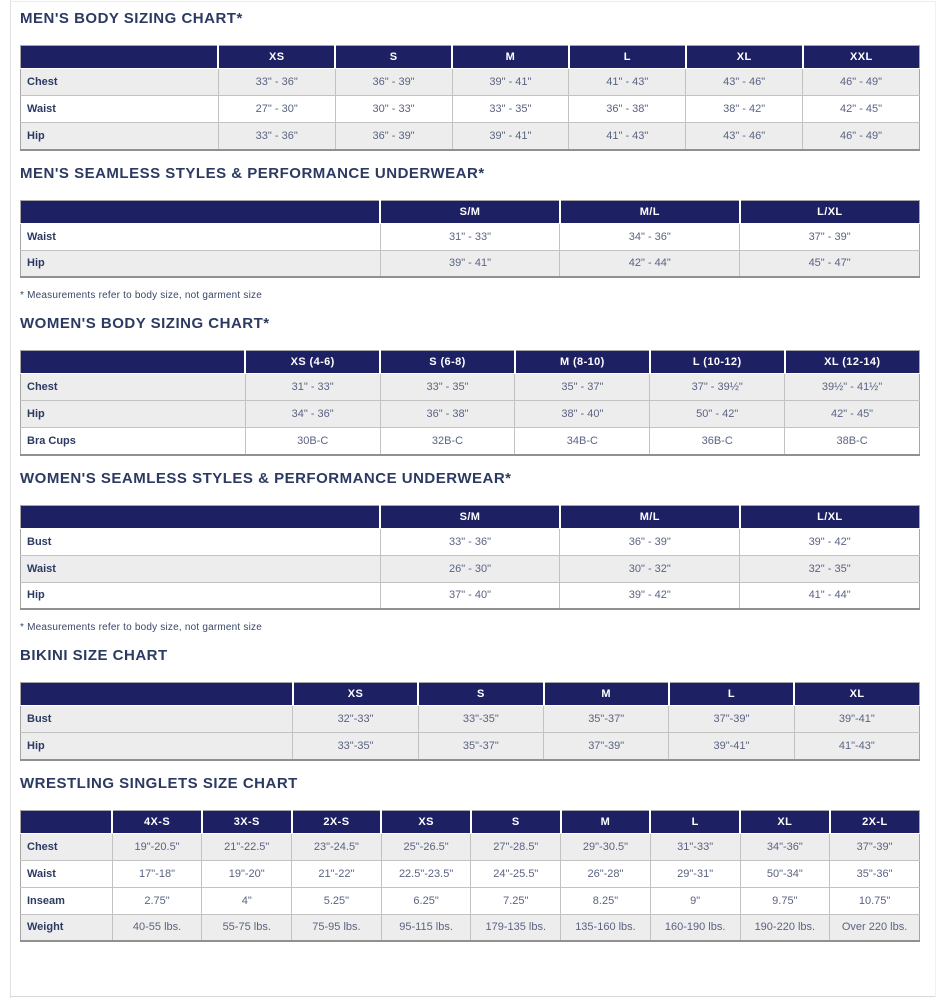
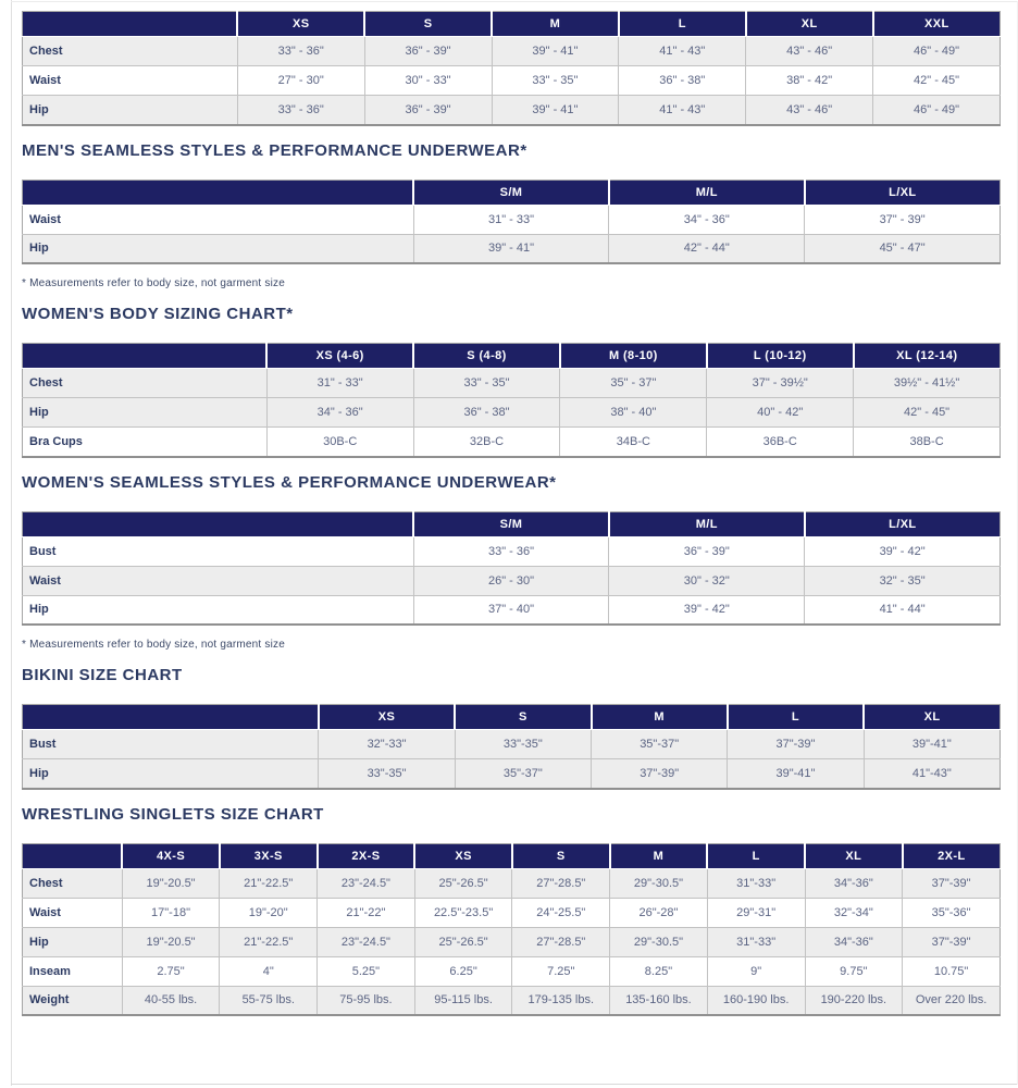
- MEN'S BODY SIZING CHART*
  	XS	S	M	L	XL	XXL
  Chest	33" - 36"	36" - 39"	39" - 41"	41" - 43"	43" - 46"	46" - 49"
  Waist	27" - 30"	30" - 33"	33" - 35"	36" - 38"	38" - 42"	42" - 45"
  Hip	33" - 36"	36" - 39"	39" - 41"	41" - 43"	43" - 46"	46" - 49"
  MEN'S SEAMLESS STYLES & PERFORMANCE UNDERWEAR*
  	S/M	M/L	L/XL
  Waist	31" - 33"	34" - 36"	37" - 39"
  Hip	39" - 41"	42" - 44"	45" - 47"
  * Measurements refer to body size, not garment size
  WOMEN'S BODY SIZING CHART*
- 	XS (4-6)	S (6-8)	M (8-10)	L (10-12)	XL (12-14)
+ 	XS (4-6)	S (4-8)	M (8-10)	L (10-12)	XL (12-14)
  Chest	31" - 33"	33" - 35"	35" - 37"	37" - 39½"	39½" - 41½"
- Hip	34" - 36"	36" - 38"	38" - 40"	50" - 42"	42" - 45"
+ Hip	34" - 36"	36" - 38"	38" - 40"	40" - 42"	42" - 45"
  Bra Cups	30B-C	32B-C	34B-C	36B-C	38B-C
  WOMEN'S SEAMLESS STYLES & PERFORMANCE UNDERWEAR*
  	S/M	M/L	L/XL
  Bust	33" - 36"	36" - 39"	39" - 42"
  Waist	26" - 30"	30" - 32"	32" - 35"
  Hip	37" - 40"	39" - 42"	41" - 44"
  * Measurements refer to body size, not garment size
  BIKINI SIZE CHART
  	XS	S	M	L	XL
  Bust	32"-33"	33"-35"	35"-37"	37"-39"	39"-41"
  Hip	33"-35"	35"-37"	37"-39"	39"-41"	41"-43"
  WRESTLING SINGLETS SIZE CHART
  	4X-S	3X-S	2X-S	XS	S	M	L	XL	2X-L
  Chest	19"-20.5"	21"-22.5"	23"-24.5"	25"-26.5"	27"-28.5"	29"-30.5"	31"-33"	34"-36"	37"-39"
- Waist	17"-18"	19"-20"	21"-22"	22.5"-23.5"	24"-25.5"	26"-28"	29"-31"	50"-34"	35"-36"
+ Waist	17"-18"	19"-20"	21"-22"	22.5"-23.5"	24"-25.5"	26"-28"	29"-31"	32"-34"	35"-36"
+ Hip	19"-20.5"	21"-22.5"	23"-24.5"	25"-26.5"	27"-28.5"	29"-30.5"	31"-33"	34"-36"	37"-39"
  Inseam	2.75"	4"	5.25"	6.25"	7.25"	8.25"	9"	9.75"	10.75"
  Weight	40-55 lbs.	55-75 lbs.	75-95 lbs.	95-115 lbs.	179-135 lbs.	135-160 lbs.	160-190 lbs.	190-220 lbs.	Over 220 lbs.
